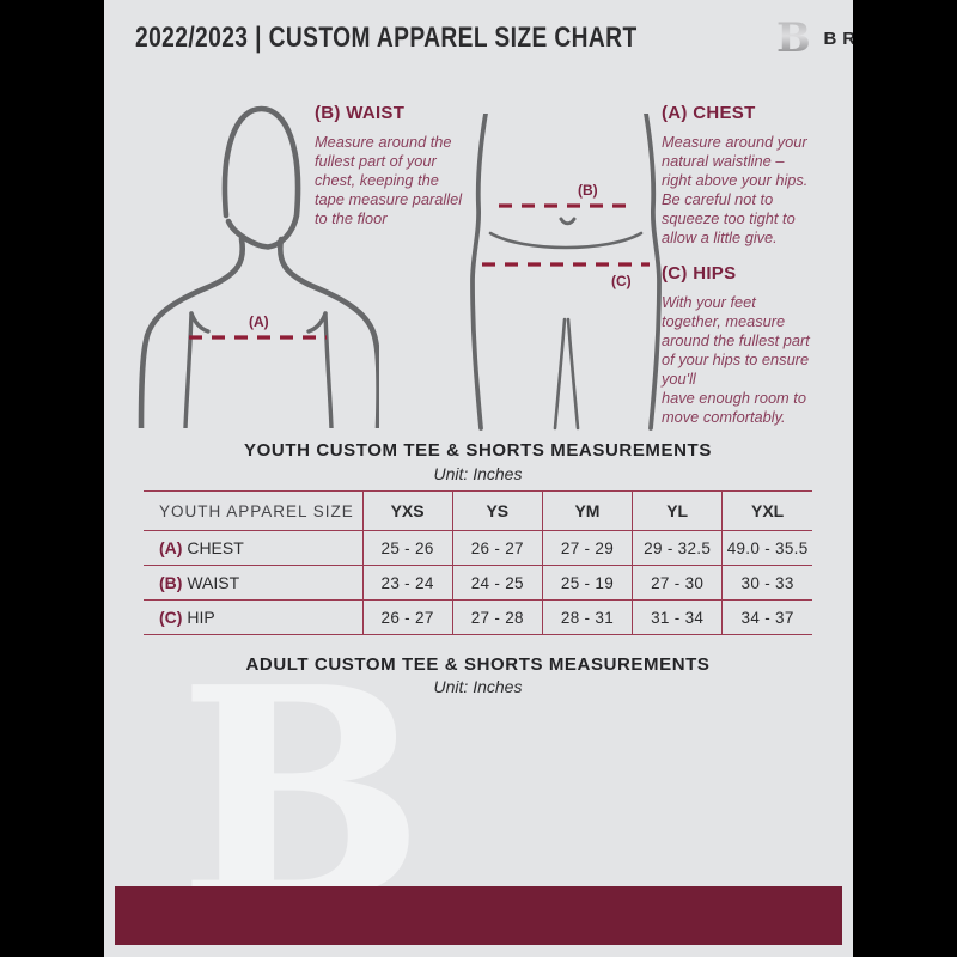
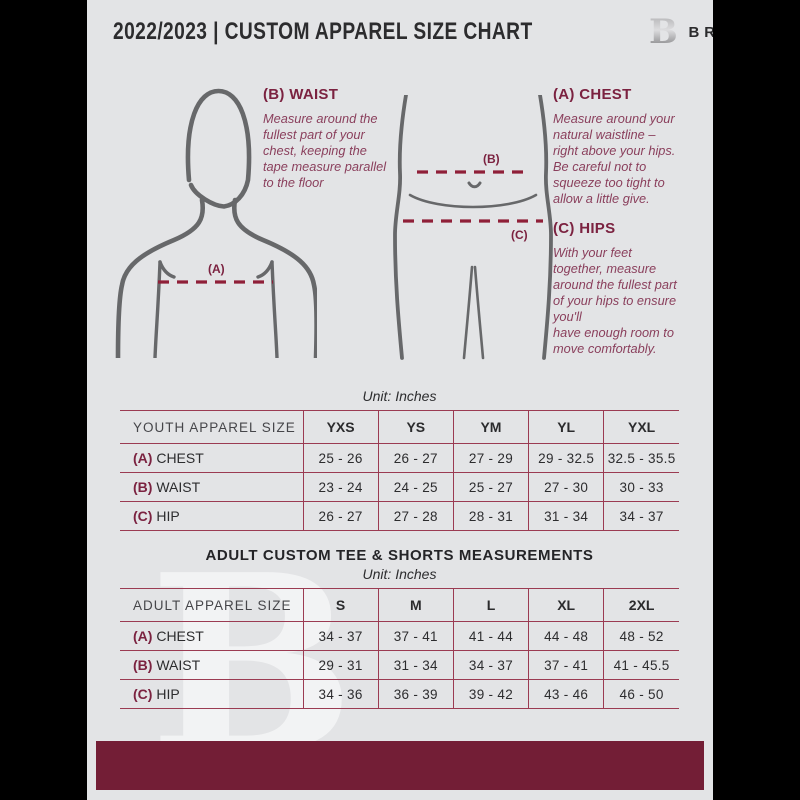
  2022/2023 | CUSTOM APPAREL SIZE CHART
  B
  (A)
  (B)
  (C)
  (B) WAIST
  Measure around the
  fullest part of your
  chest, keeping the
  tape measure parallel
  to the floor
  (A) CHEST
  Measure around your
  natural waistline –
  right above your hips.
  Be careful not to
  squeeze too tight to
  allow a little give.
  (C) HIPS
  With your feet
  together, measure
  around the fullest part
  of your hips to ensure
  you'll
  have enough room to
  move comfortably.
  B
- YOUTH CUSTOM TEE & SHORTS MEASUREMENTS
  Unit: Inches
  YOUTH APPAREL SIZE	YXS	YS	YM	YL	YXL
- (A) CHEST	25 - 26	26 - 27	27 - 29	29 - 32.5	49.0 - 35.5
+ (A) CHEST	25 - 26	26 - 27	27 - 29	29 - 32.5	32.5 - 35.5
- (B) WAIST	23 - 24	24 - 25	25 - 19	27 - 30	30 - 33
+ (B) WAIST	23 - 24	24 - 25	25 - 27	27 - 30	30 - 33
  (C) HIP	26 - 27	27 - 28	28 - 31	31 - 34	34 - 37
  ADULT CUSTOM TEE & SHORTS MEASUREMENTS
  Unit: Inches
+ ADULT APPAREL SIZE	S	M	L	XL	2XL
+ (A) CHEST	34 - 37	37 - 41	41 - 44	44 - 48	48 - 52
+ (B) WAIST	29 - 31	31 - 34	34 - 37	37 - 41	41 - 45.5
+ (C) HIP	34 - 36	36 - 39	39 - 42	43 - 46	46 - 50
